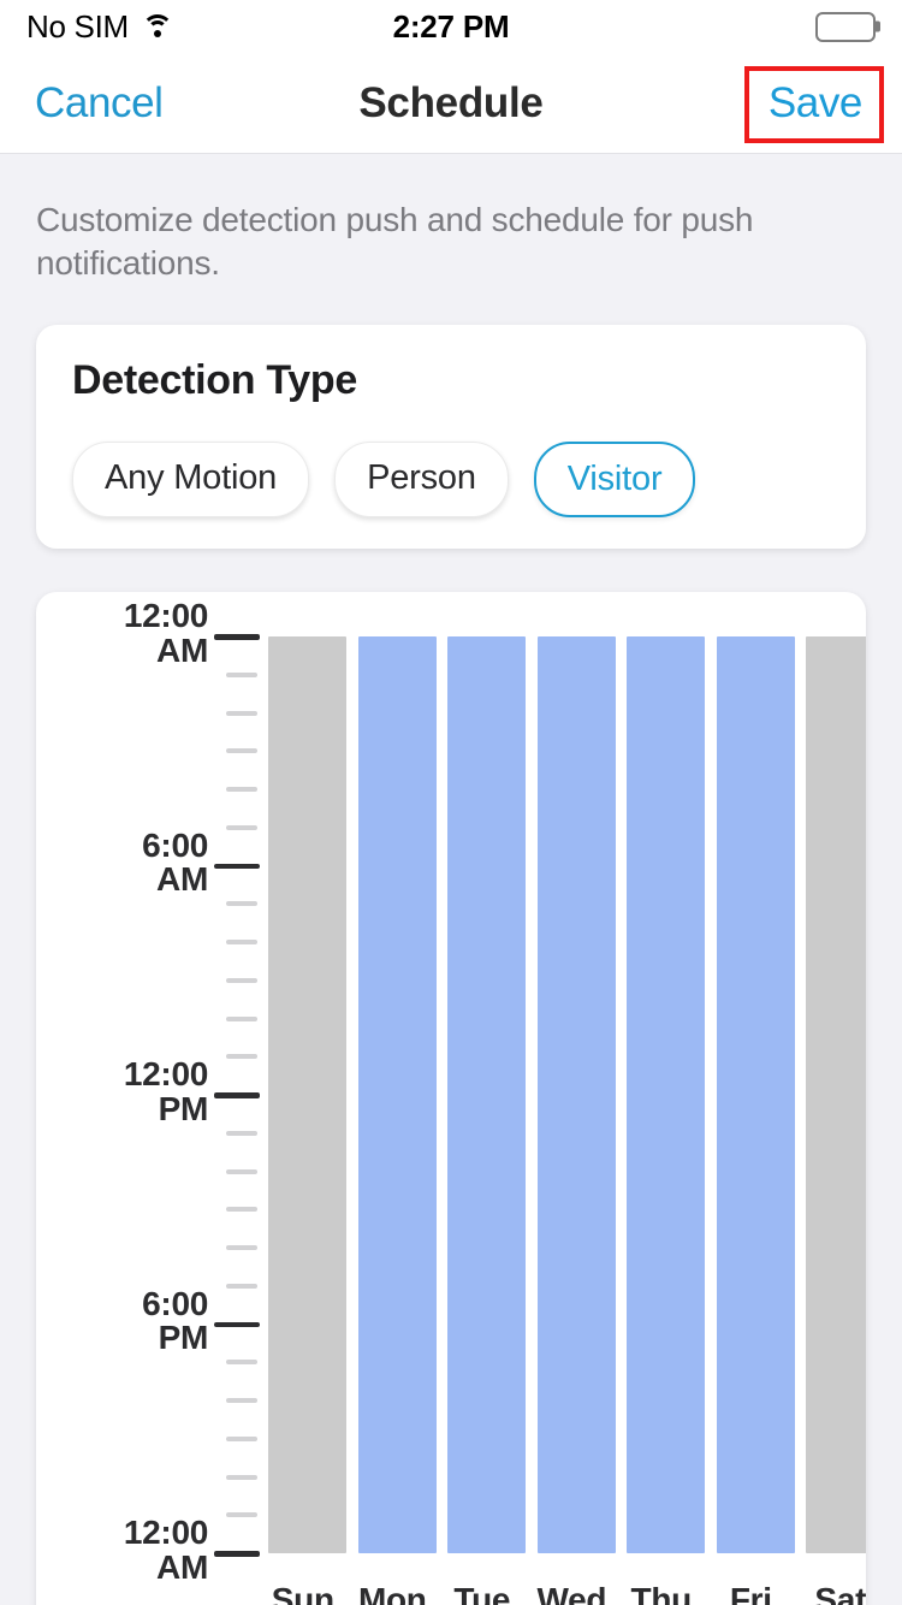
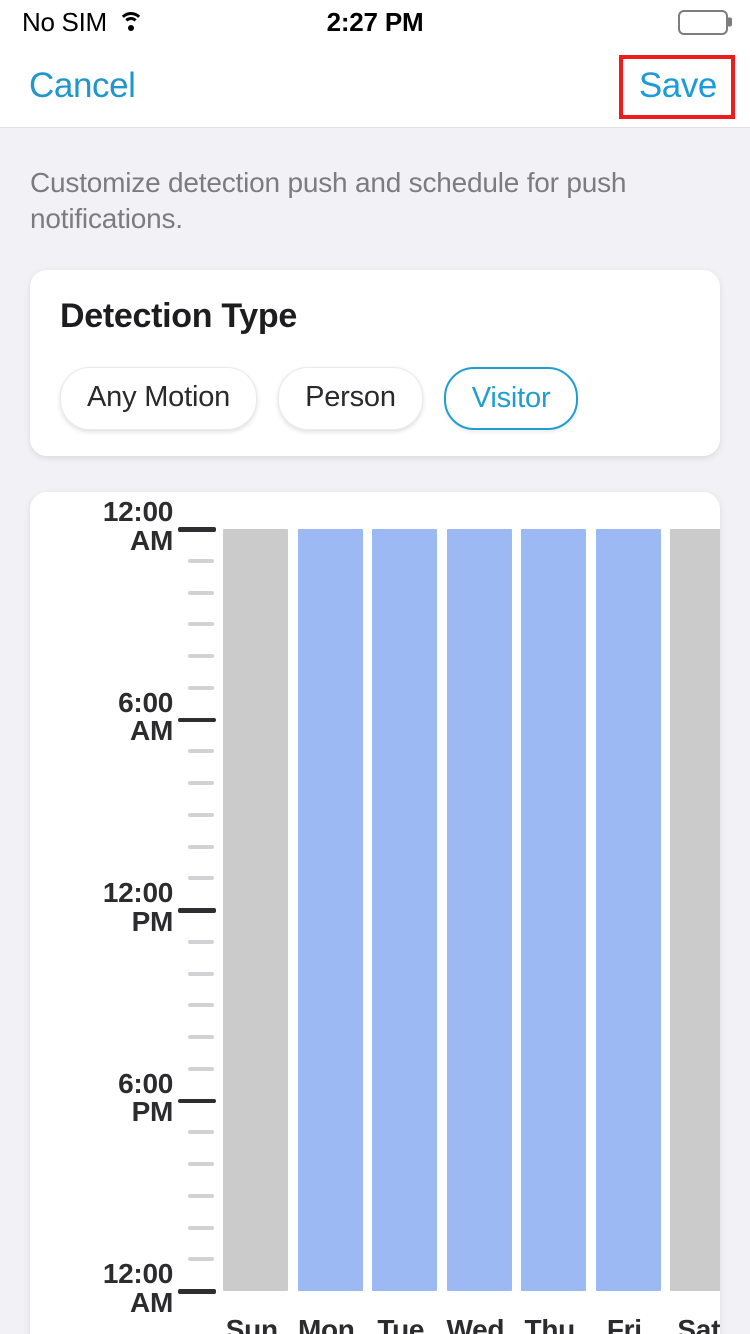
  No SIM
  2:27 PM
  Cancel
- Schedule
  Save
  Customize detection push and schedule for push notifications.
  Detection Type
  Any Motion
  Person
  Visitor
  12:00
  AM
  6:00
  AM
  12:00
  PM
  6:00
  PM
  12:00
  AM
  Sun.
  Mon.
  Tue.
  Wed.
  Thu.
  Fri.
  Sat
